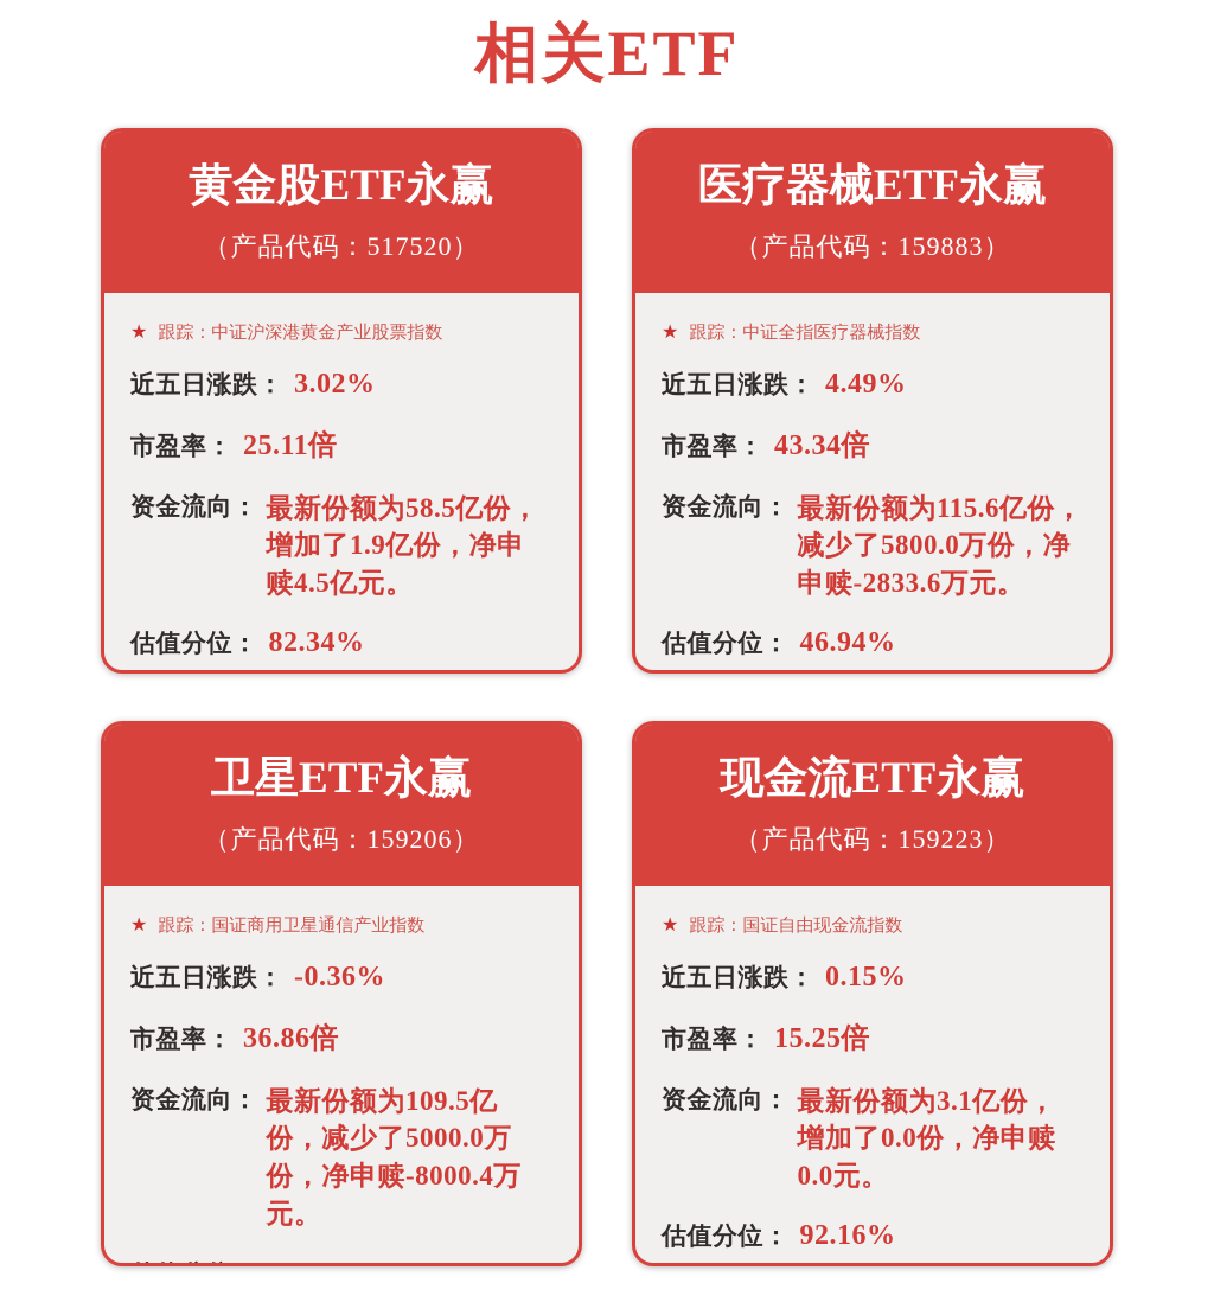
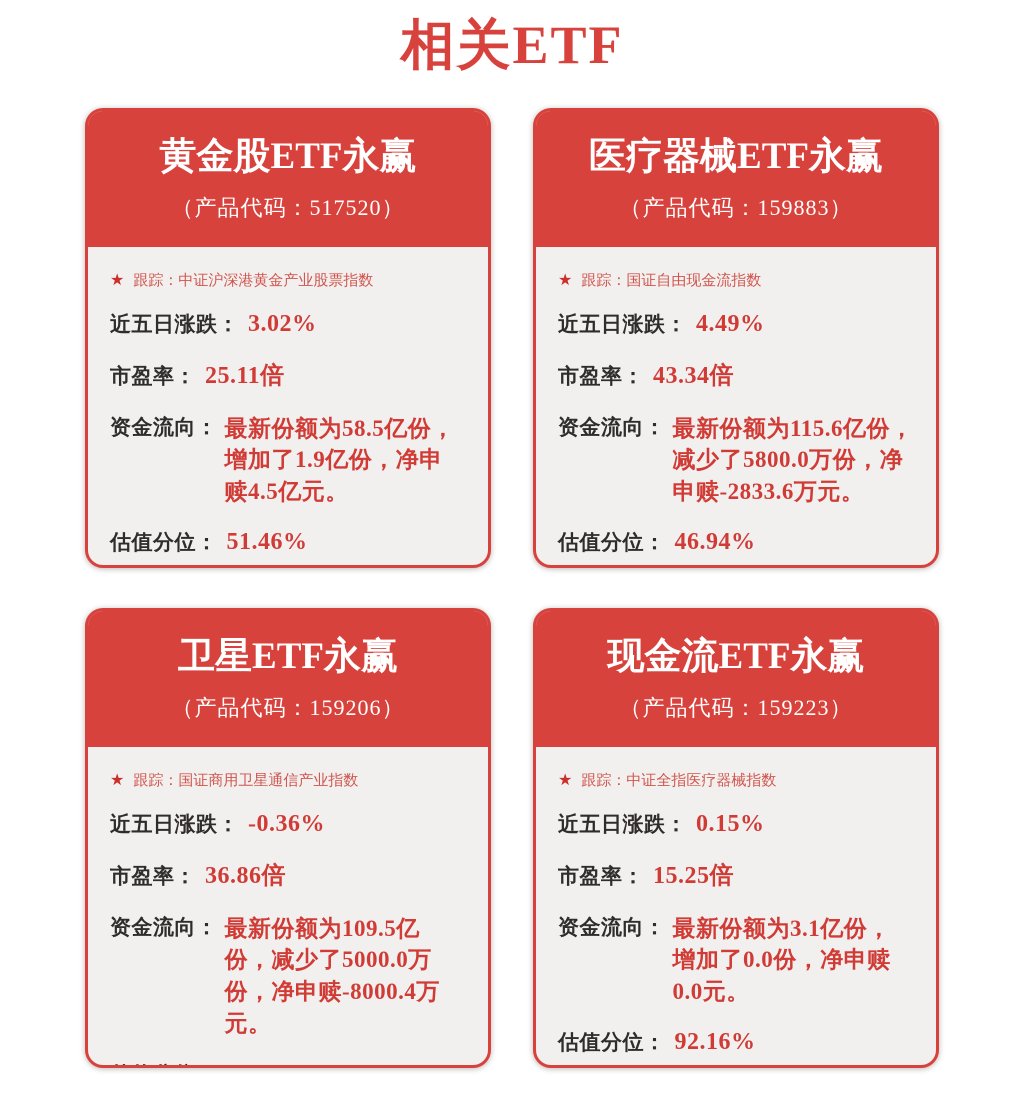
  相关ETF
  黄金股ETF永赢
  （产品代码：517520）
  ★
  跟踪：
  中证沪深港黄金产业股票指数
  近五日涨跌：
  3.02%
  市盈率：
  25.11倍
  资金流向：
  最新份额为58.5亿份，增加了1.9亿份，净申赎4.5亿元。
  估值分位：
- 82.34%
+ 51.46%
  医疗器械ETF永赢
  （产品代码：159883）
  ★
  跟踪：
- 中证全指医疗器械指数
+ 国证自由现金流指数
  近五日涨跌：
  4.49%
  市盈率：
  43.34倍
  资金流向：
  最新份额为115.6亿份，减少了5800.0万份，净申赎-2833.6万元。
  估值分位：
  46.94%
  卫星ETF永赢
  （产品代码：159206）
  ★
  跟踪：
  国证商用卫星通信产业指数
  近五日涨跌：
  -0.36%
  市盈率：
  36.86倍
  资金流向：
  最新份额为109.5亿份，减少了5000.0万份，净申赎-8000.4万元。
  现金流ETF永赢
  （产品代码：159223）
  ★
  跟踪：
- 国证自由现金流指数
+ 中证全指医疗器械指数
  近五日涨跌：
  0.15%
  市盈率：
  15.25倍
  资金流向：
  最新份额为3.1亿份，增加了0.0份，净申赎0.0元。
  估值分位：
  92.16%
